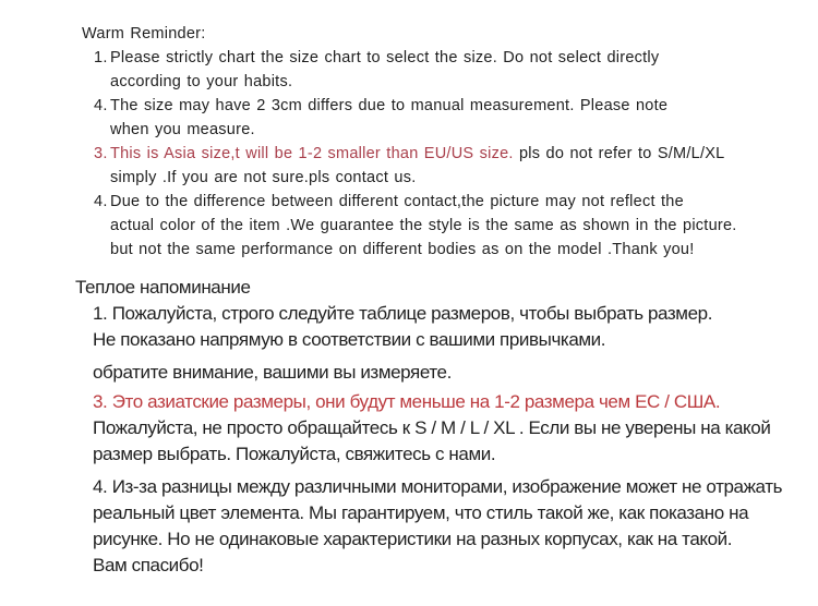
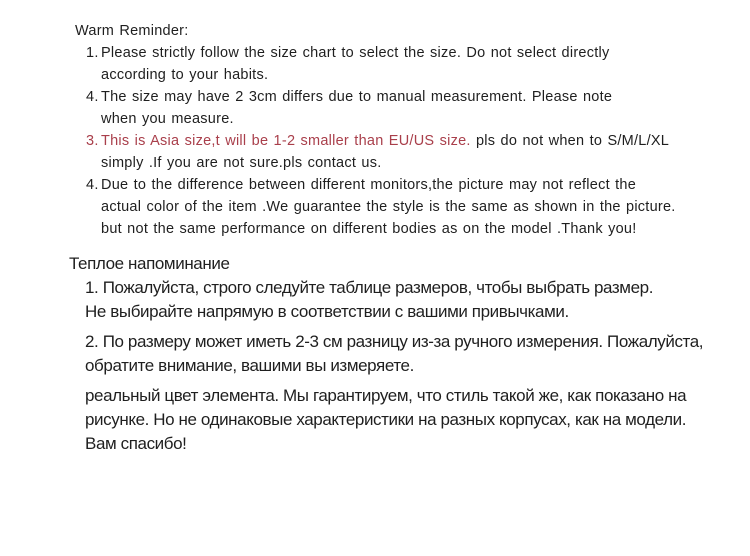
  Warm Reminder:
- 1. Please strictly chart the size chart to select the size. Do not select directly
+ 1. Please strictly follow the size chart to select the size. Do not select directly
  according to your habits.
  4. The size may have 2 3cm differs due to manual measurement. Please note
  when you measure.
- 3. This is Asia size,t will be 1-2 smaller than EU/US size. pls do not refer to S/M/L/XL
+ 3. This is Asia size,t will be 1-2 smaller than EU/US size. pls do not when to S/M/L/XL
  simply .If you are not sure.pls contact us.
- 4. Due to the difference between different contact,the picture may not reflect the
+ 4. Due to the difference between different monitors,the picture may not reflect the
  actual color of the item .We guarantee the style is the same as shown in the picture.
  but not the same performance on different bodies as on the model .Thank you!
  Теплое напоминание
  1. Пожалуйста, строго следуйте таблице размеров, чтобы выбрать размер.
- Не показано напрямую в соответствии с вашими привычками.
+ Не выбирайте напрямую в соответствии с вашими привычками.
+ 2. По размеру может иметь 2-3 см разницу из-за ручного измерения. Пожалуйста,
  обратите внимание, вашими вы измеряете.
- 3. Это азиатские размеры, они будут меньше на 1-2 размера чем ЕС / США.
- Пожалуйста, не просто обращайтесь к S / M / L / XL . Если вы не уверены на какой
- размер выбрать. Пожалуйста, свяжитесь с нами.
- 4. Из-за разницы между различными мониторами, изображение может не отражать
  реальный цвет элемента. Мы гарантируем, что стиль такой же, как показано на
- рисунке. Но не одинаковые характеристики на разных корпусах, как на такой.
+ рисунке. Но не одинаковые характеристики на разных корпусах, как на модели.
  Вам спасибо!
